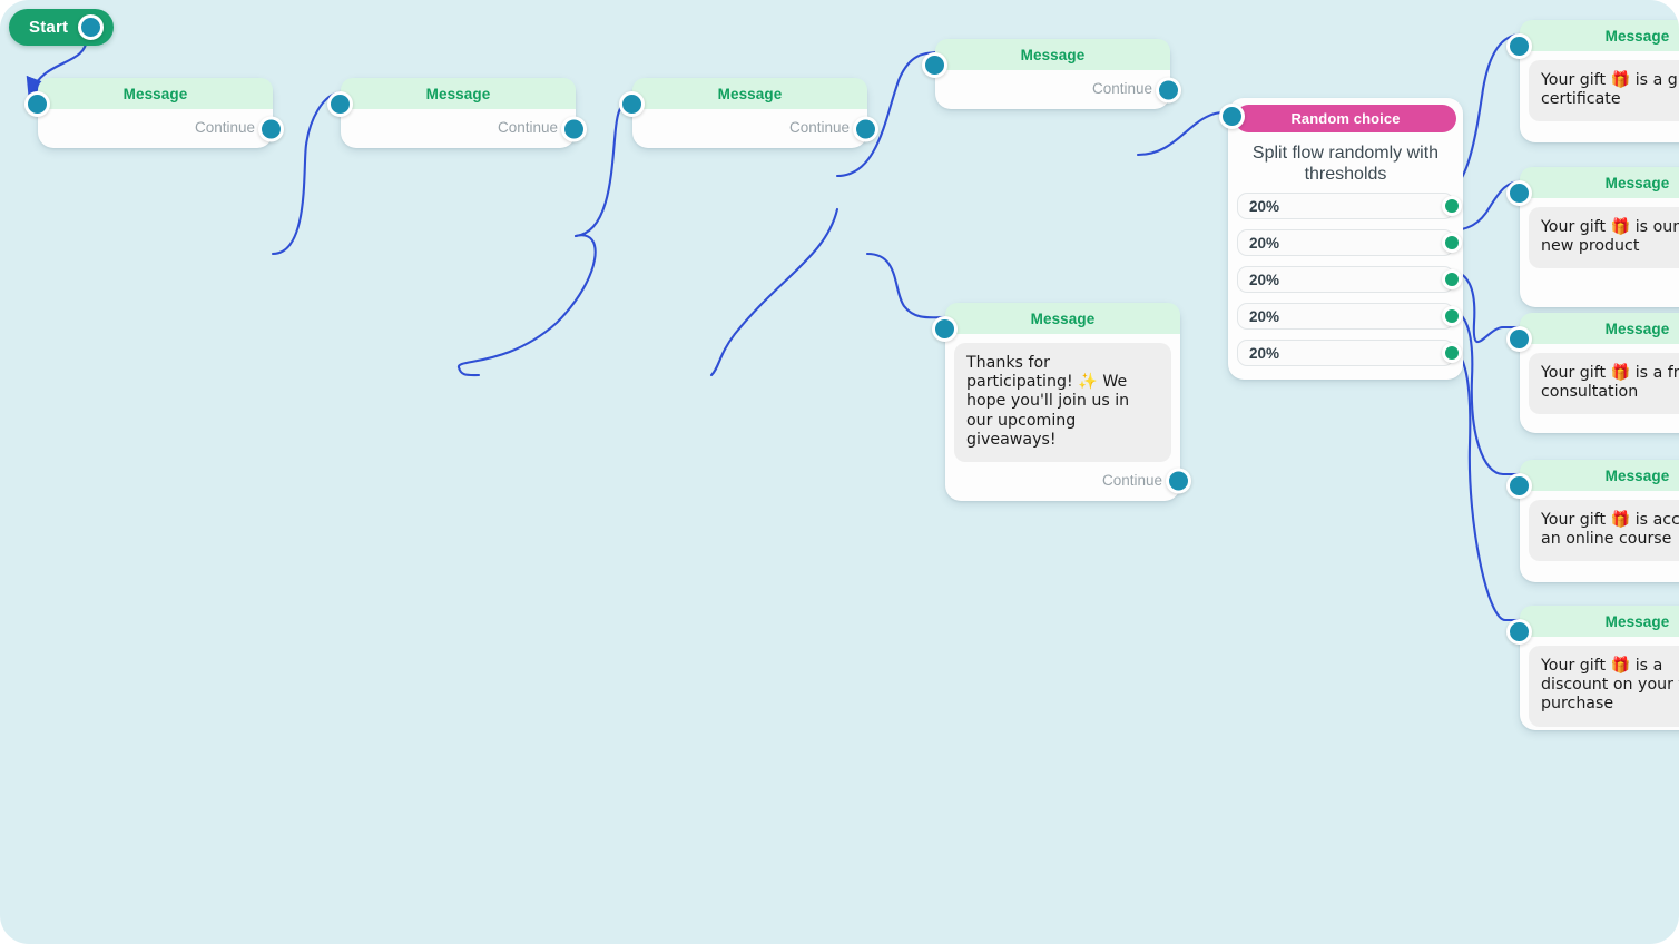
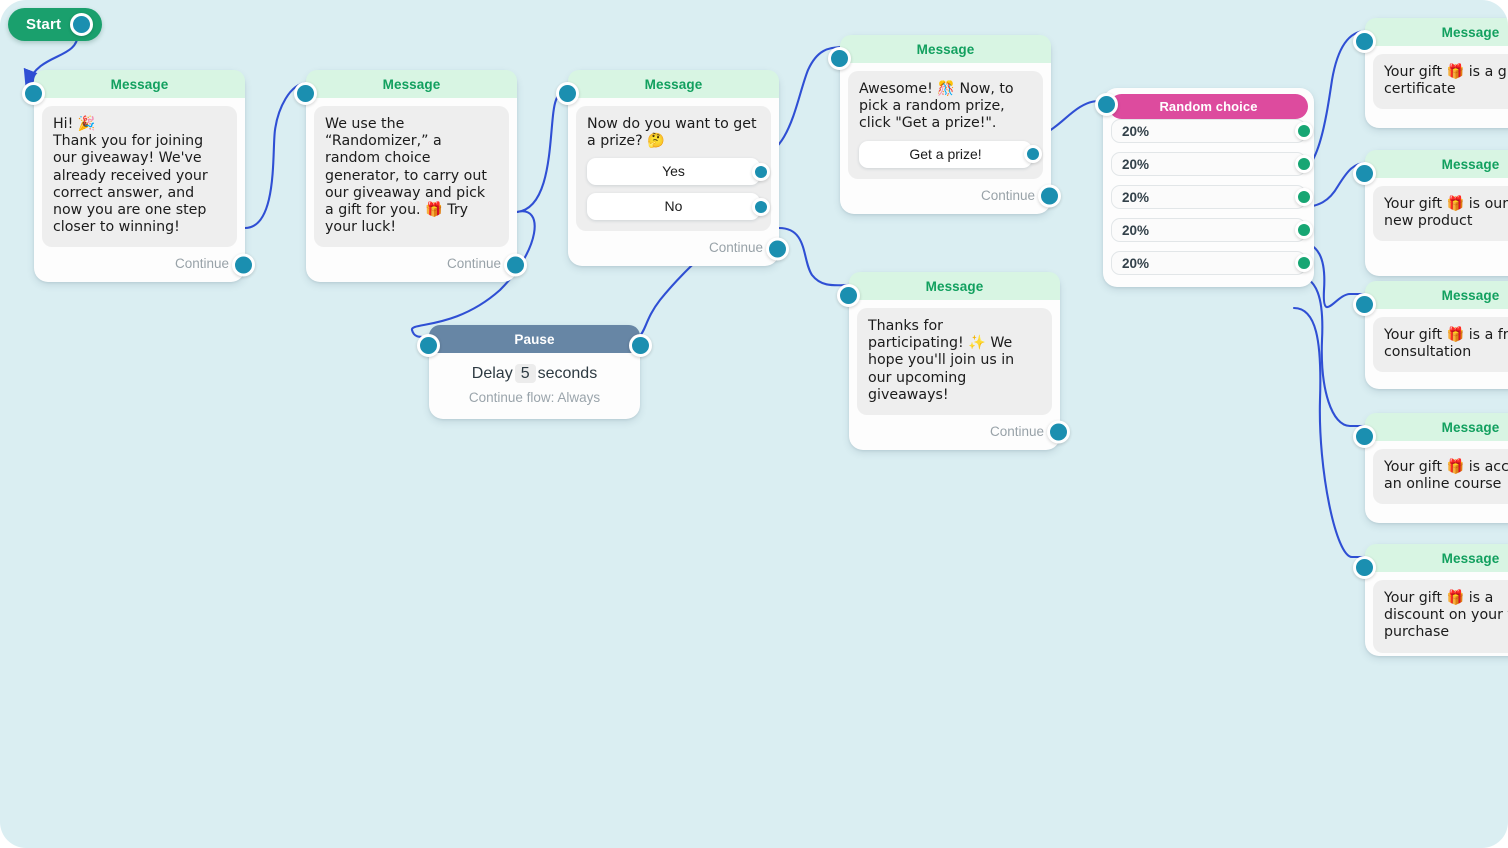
  Start
  Message
+ Hi! 🎉
+ Thank you for joining our giveaway! We've already received your correct answer, and now you are one step closer to winning!
  Continue
  Message
+ We use the “Randomizer,” a random choice generator, to carry out our giveaway and pick a gift for you. 🎁 Try your luck!
  Continue
  Message
+ Now do you want to get a prize? 🤔
+ Yes
+ No
  Continue
  Message
+ Awesome! 🎊 Now, to pick a random prize, click "Get a prize!".
+ Get a prize!
  Continue
+ Pause
+ Delay 5 seconds
+ Continue flow: Always
  Message
  Thanks for participating! ✨ We hope you'll join us in our upcoming giveaways!
  Continue
  Random choice
- Split flow randomly with thresholds
  20%
  20%
  20%
  20%
  20%
  Message
  Your gift 🎁 is a g certificate
  Message
  Your gift 🎁 is our new product
  Message
  Your gift 🎁 is a fr consultation
  Message
  Your gift 🎁 is acc an online course
  Message
  Your gift 🎁 is a discount on your purchase
